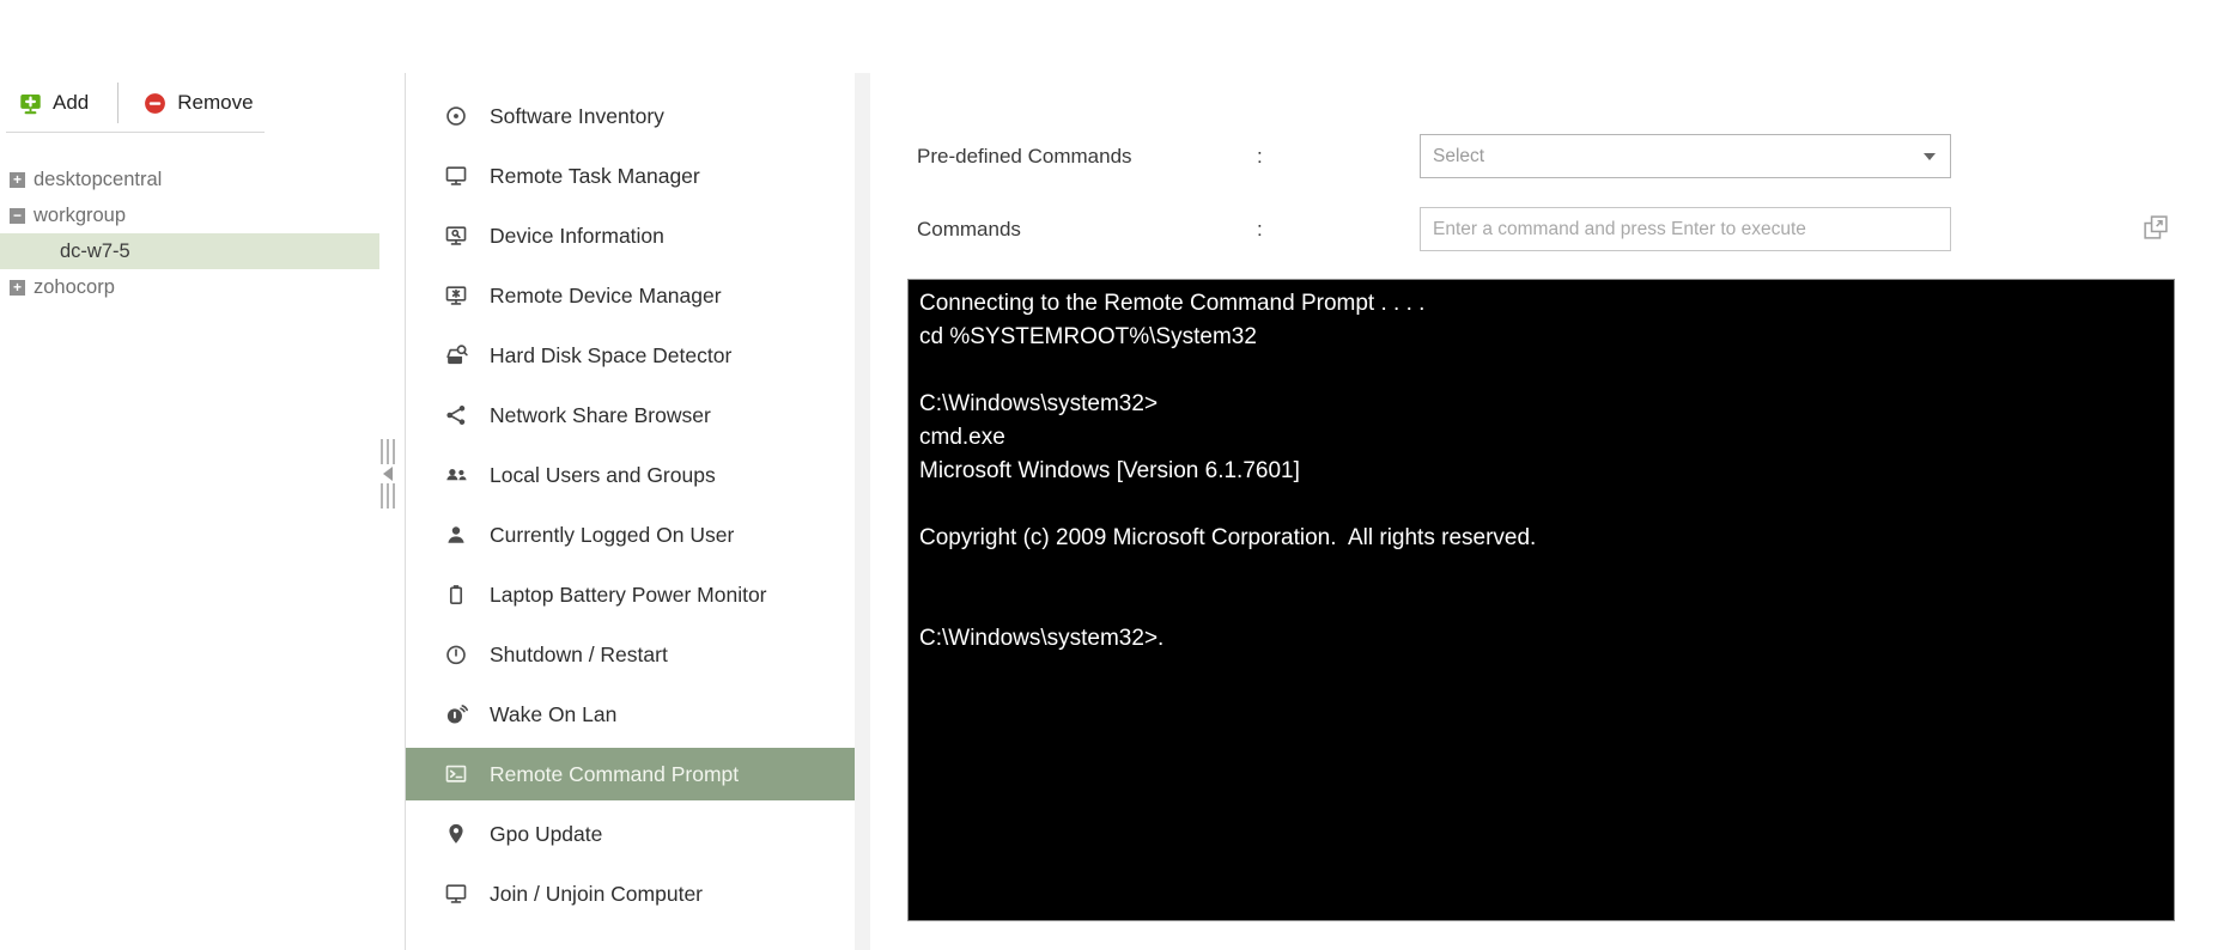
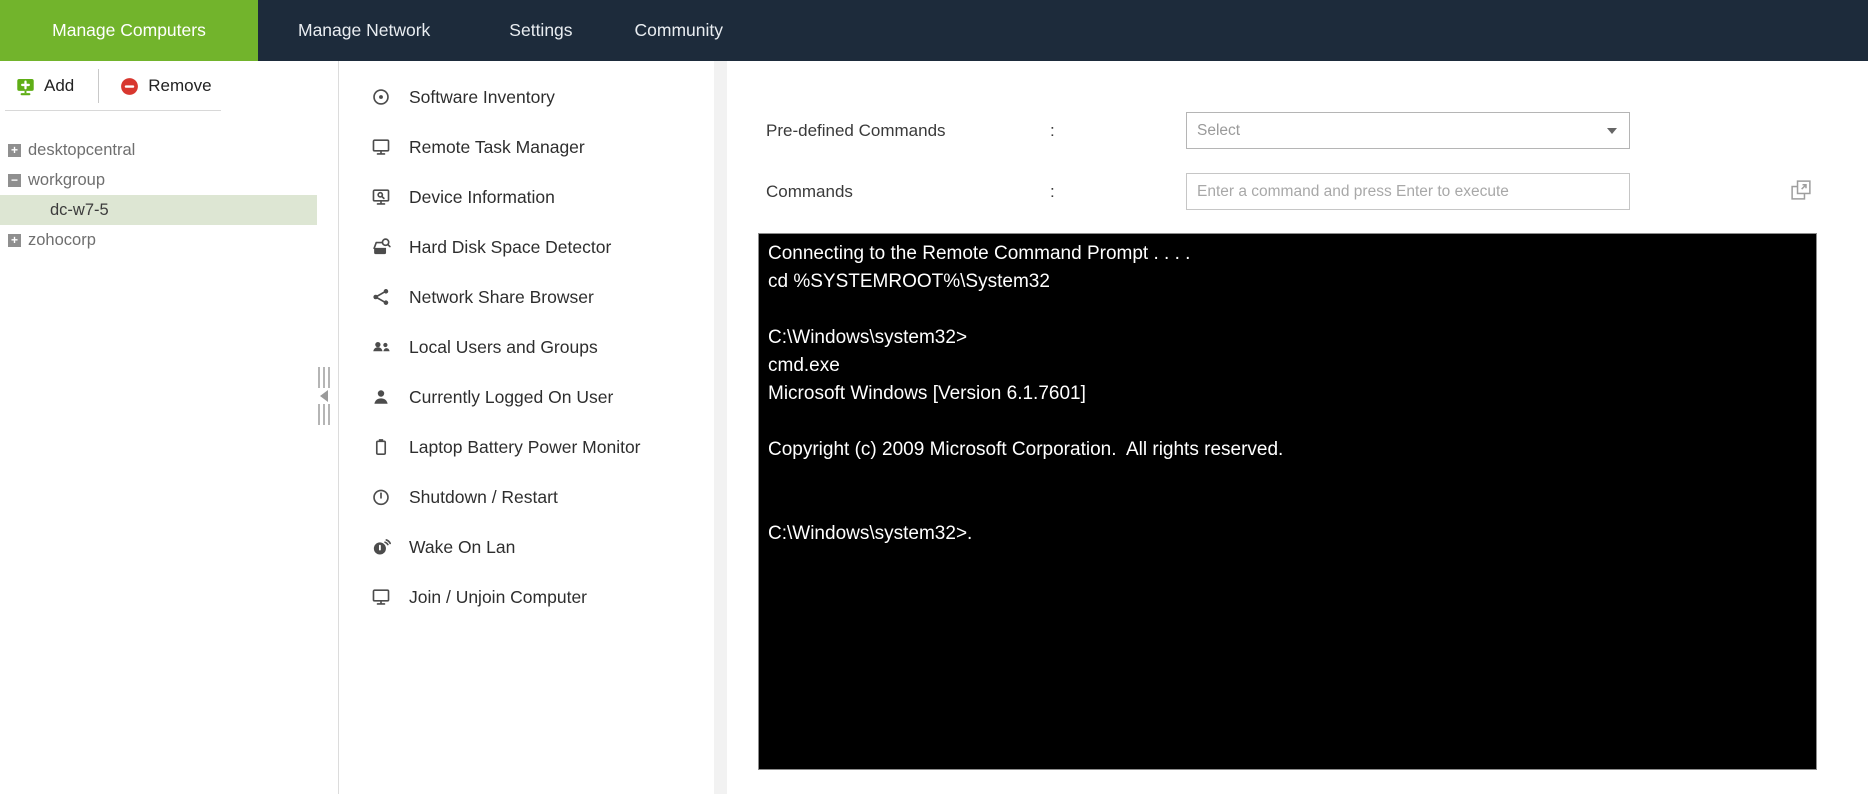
+ Manage Computers
+ Manage Network
+ Settings
+ Community
  Add
  Remove
  desktopcentral
  workgroup
  dc-w7-5
  zohocorp
  Software Inventory
  Remote Task Manager
  Device Information
- Remote Device Manager
  Hard Disk Space Detector
  Network Share Browser
  Local Users and Groups
  Currently Logged On User
  Laptop Battery Power Monitor
  Shutdown / Restart
  Wake On Lan
- Remote Command Prompt
- Gpo Update
  Join / Unjoin Computer
  Pre-defined Commands
  :
  Select
  Commands
  :
  Enter a command and press Enter to execute
  Connecting to the Remote Command Prompt . . . .
  cd %SYSTEMROOT%\System32
  C:\Windows\system32>
  cmd.exe
  Microsoft Windows [Version 6.1.7601]
  Copyright (c) 2009 Microsoft Corporation. All rights reserved.
  C:\Windows\system32>.
